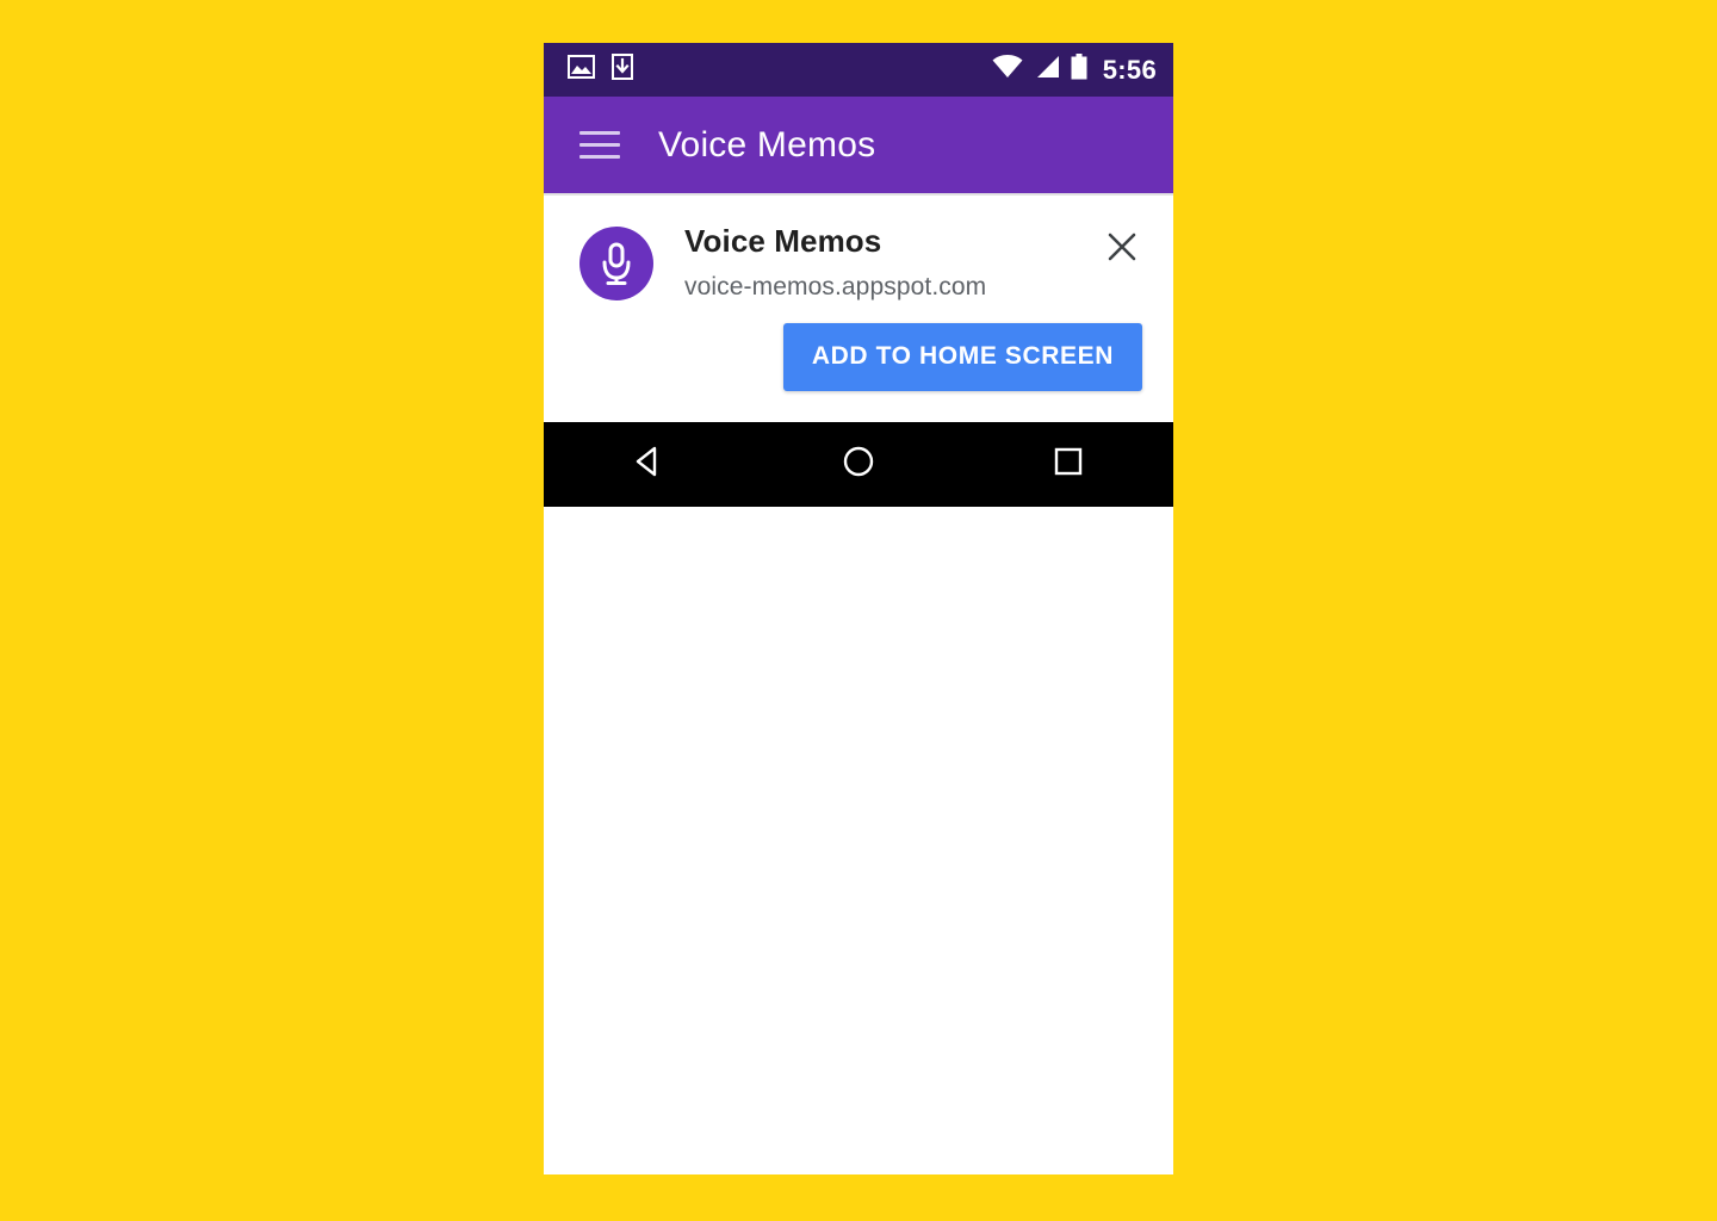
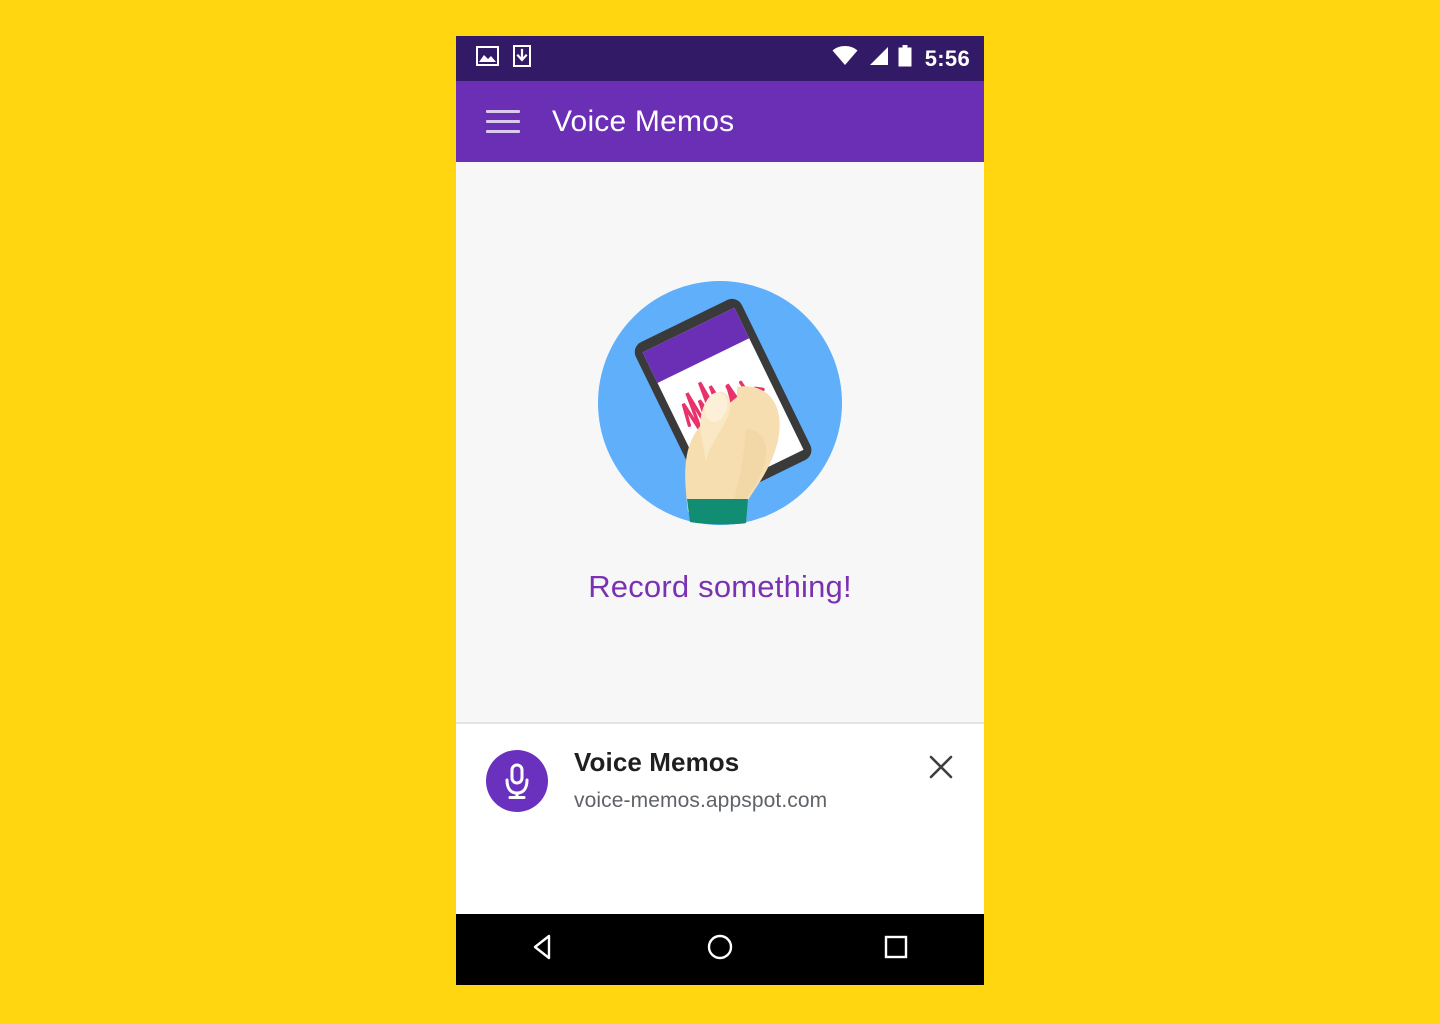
  5:56
  Voice Memos
+ Record something!
  Voice Memos
  voice-memos.appspot.com
- ADD TO HOME SCREEN
